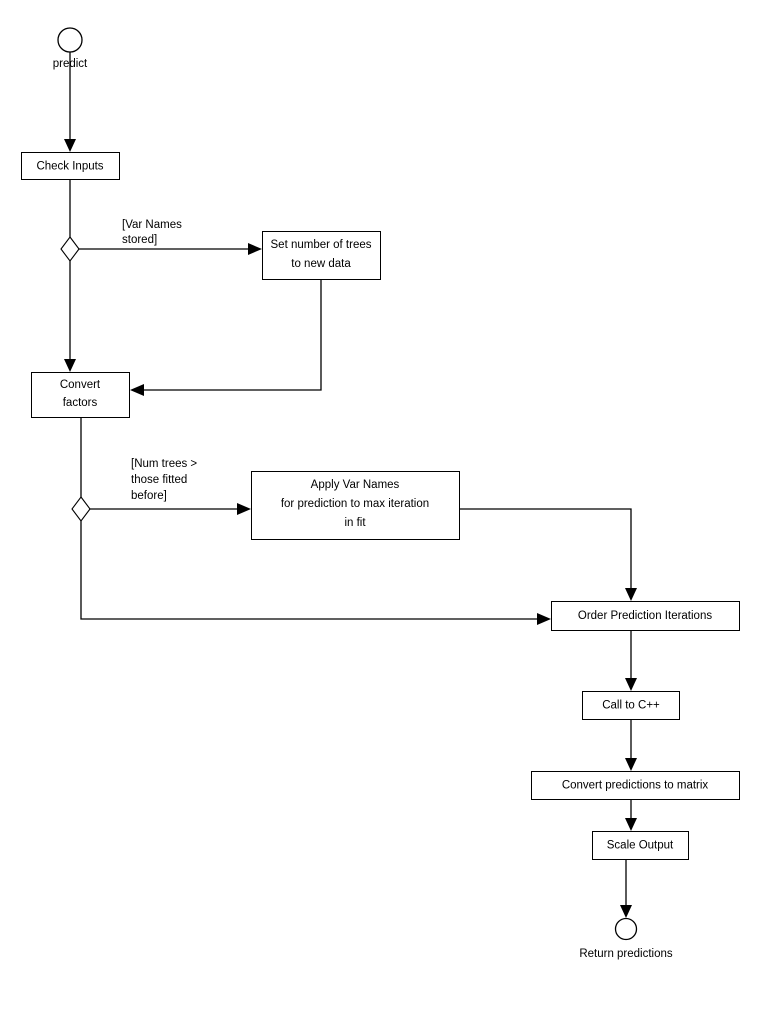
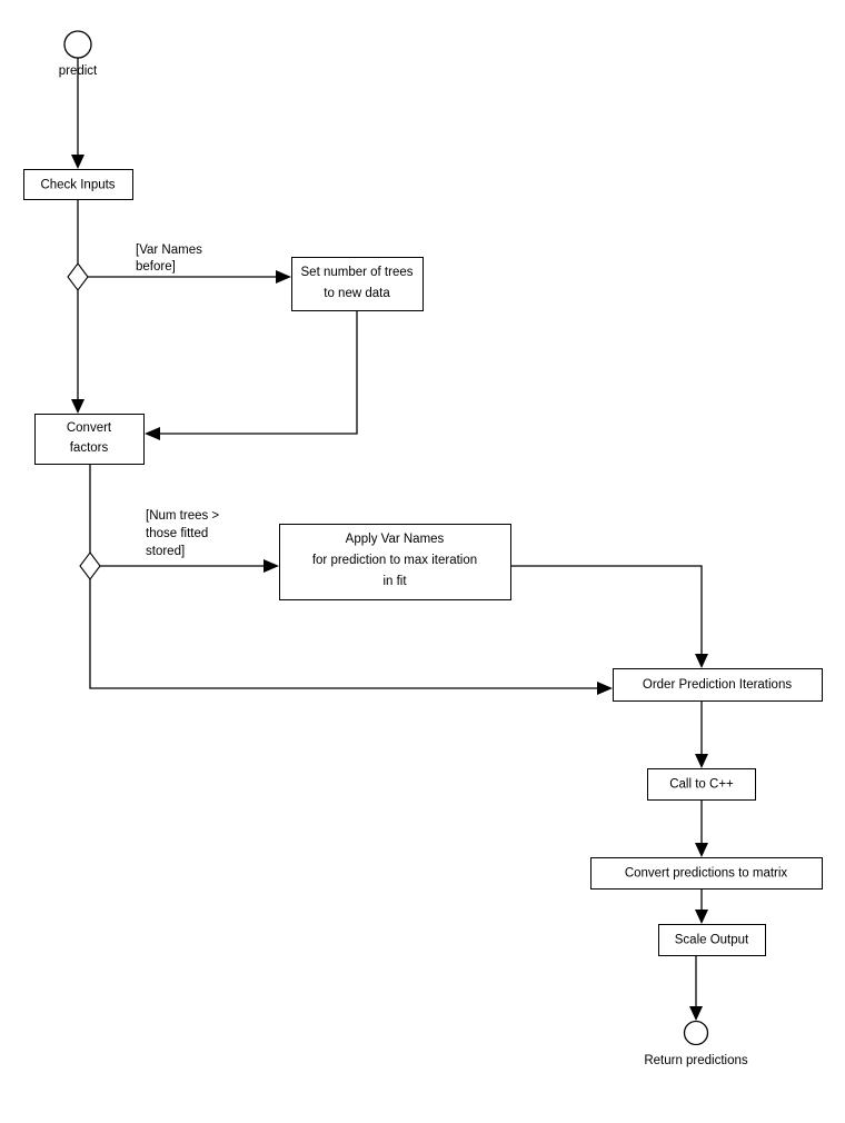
  predict
  Check Inputs
  [Var Names
- stored]
+ before]
  Set number of trees
  to new data
  Convert
  factors
  [Num trees >
  those fitted
- before]
+ stored]
  Apply Var Names
  for prediction to max iteration
  in fit
  Order Prediction Iterations
  Call to C++
  Convert predictions to matrix
  Scale Output
  Return predictions
